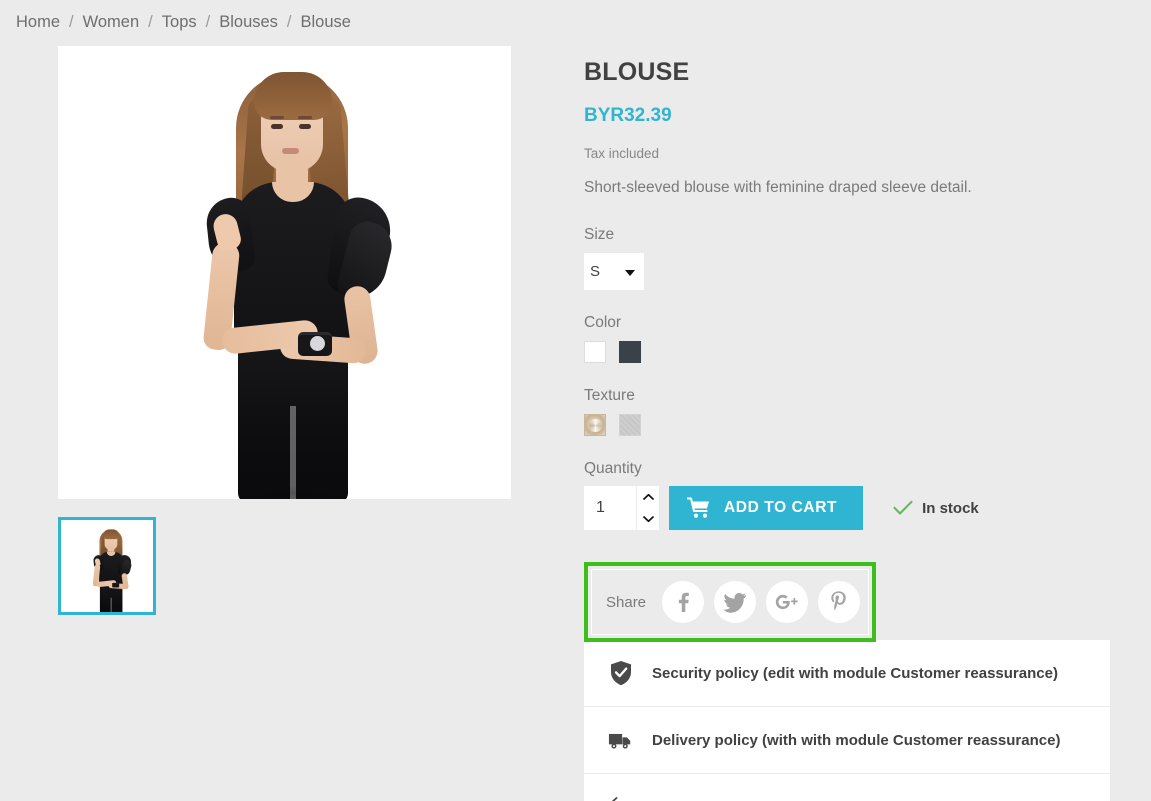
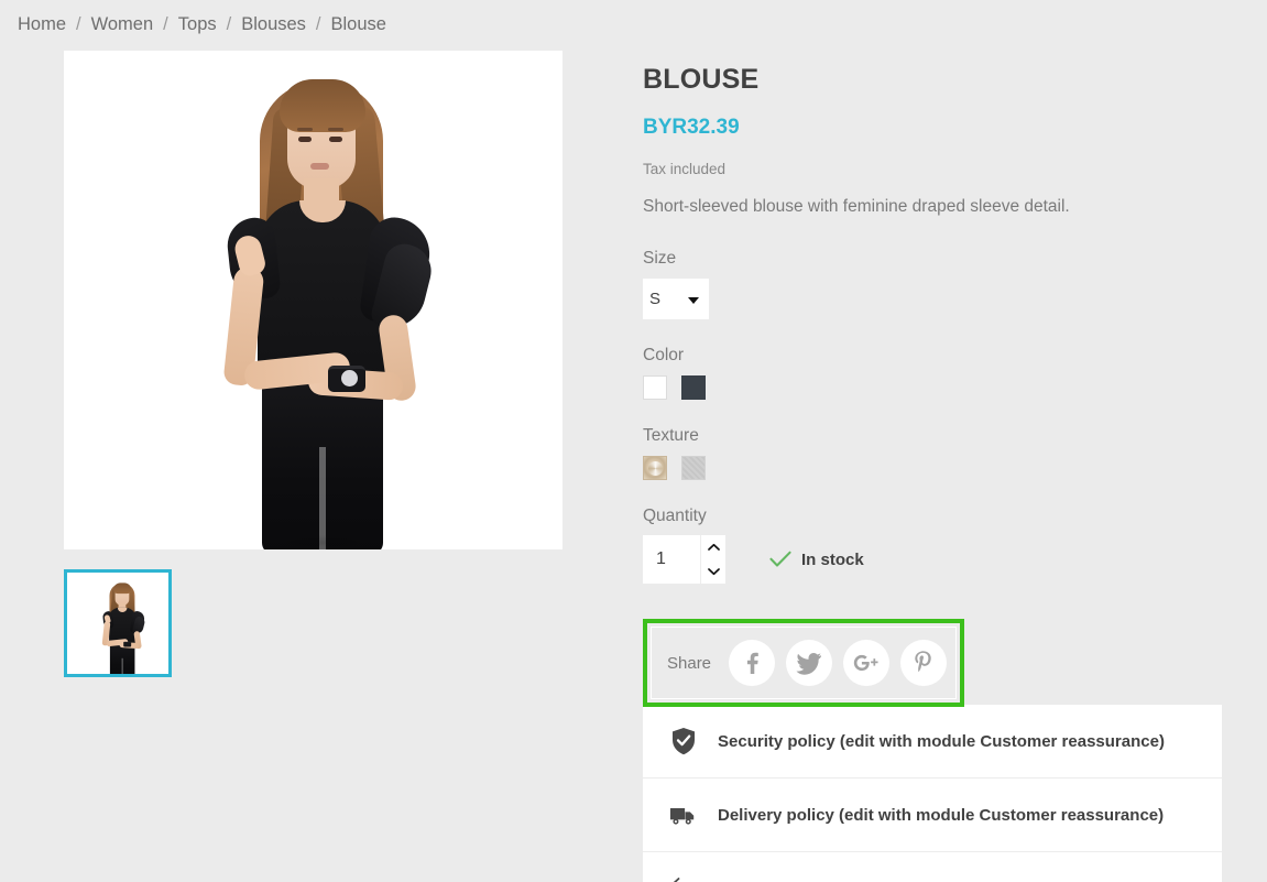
  Home
  /
  Women
  /
  Tops
  /
  Blouses
  /
  Blouse
  BLOUSE
  BYR32.39
  Tax included
  Short-sleeved blouse with feminine draped sleeve detail.
  Size
  S
  Color
  Texture
  Quantity
  1
- ADD TO CART
  In stock
  Share
  Security policy (edit with module Customer reassurance)
- Delivery policy (with with module Customer reassurance)
+ Delivery policy (edit with module Customer reassurance)
